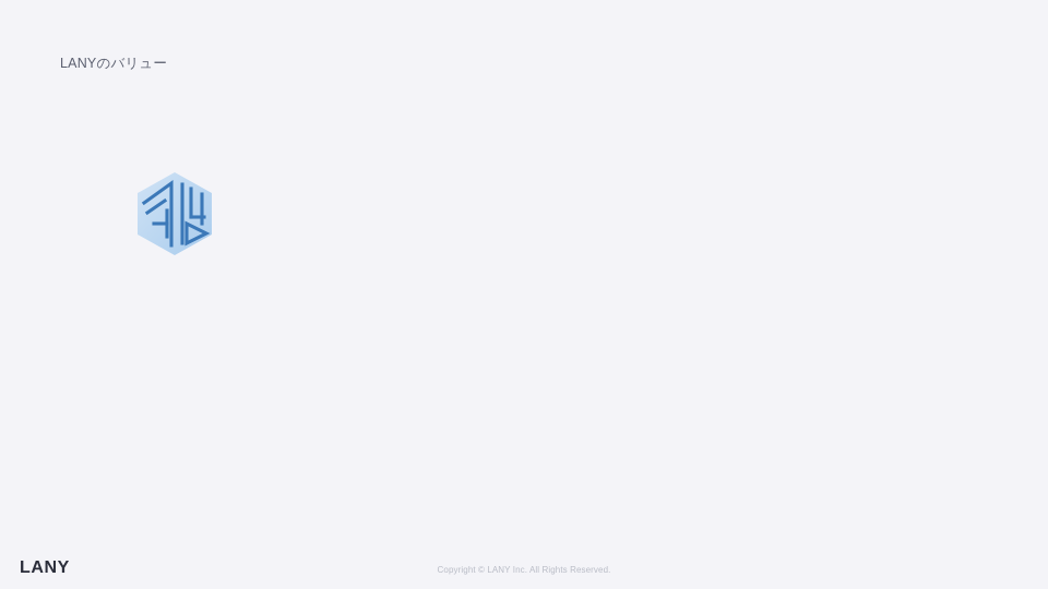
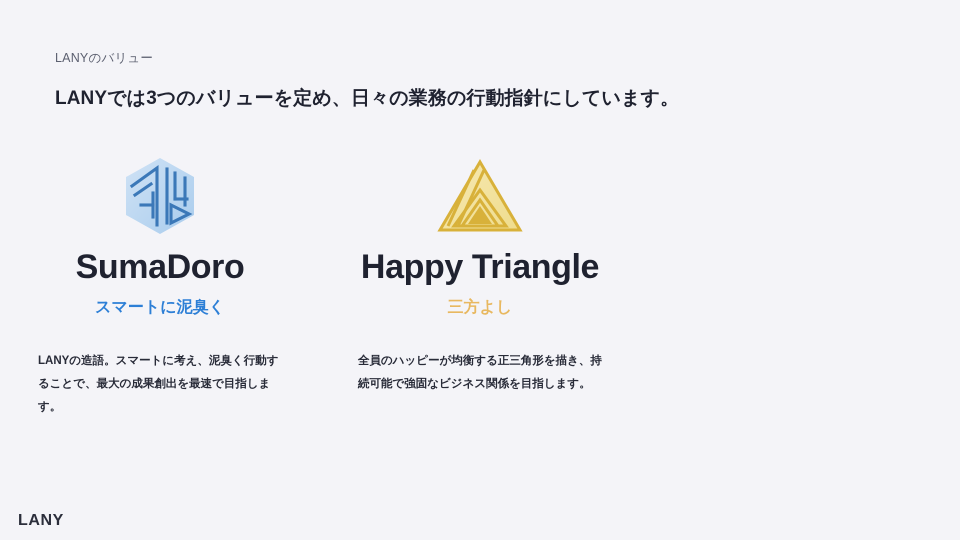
  LANYのバリュー
+ LANYでは3つのバリューを定め、日々の業務の行動指針にしています。
+ SumaDoro
+ スマートに泥臭く
+ LANYの造語。スマートに考え、泥臭く行動することで、最大の成果創出を最速で目指します。
+ Happy Triangle
+ 三方よし
+ 全員のハッピーが均衡する正三角形を描き、持続可能で強固なビジネス関係を目指します。
  LANY
- Copyright © LANY Inc. All Rights Reserved.
